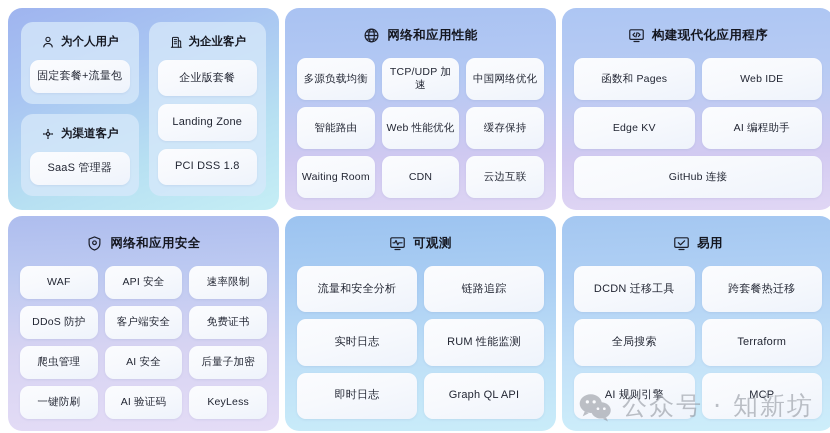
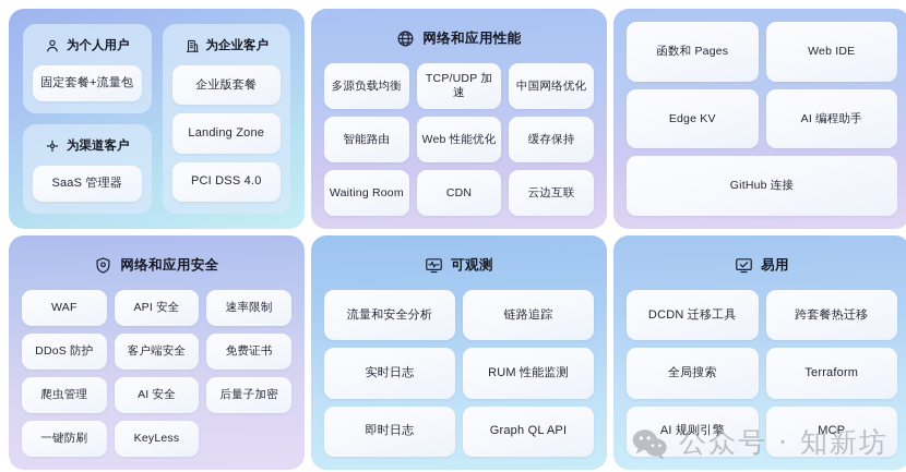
  为个人用户
  固定套餐+流量包
  为渠道客户
  SaaS 管理器
  为企业客户
  企业版套餐
  Landing Zone
- PCI DSS 1.8
+ PCI DSS 4.0
  网络和应用性能
  多源负载均衡
  TCP/UDP 加速
  中国网络优化
  智能路由
  Web 性能优化
  缓存保持
  Waiting Room
  CDN
  云边互联
- 构建现代化应用程序
  函数和 Pages
  Web IDE
  Edge KV
  AI 编程助手
  GitHub 连接
  网络和应用安全
  WAF
  API 安全
  速率限制
  DDoS 防护
  客户端安全
  免费证书
  爬虫管理
  AI 安全
  后量子加密
  一键防刷
- AI 验证码
  KeyLess
  可观测
  流量和安全分析
  链路追踪
  实时日志
  RUM 性能监测
  即时日志
  Graph QL API
  易用
  DCDN 迁移工具
  跨套餐热迁移
  全局搜索
  Terraform
  AI 规则引擎
  MCP
  公众号 · 知新坊
